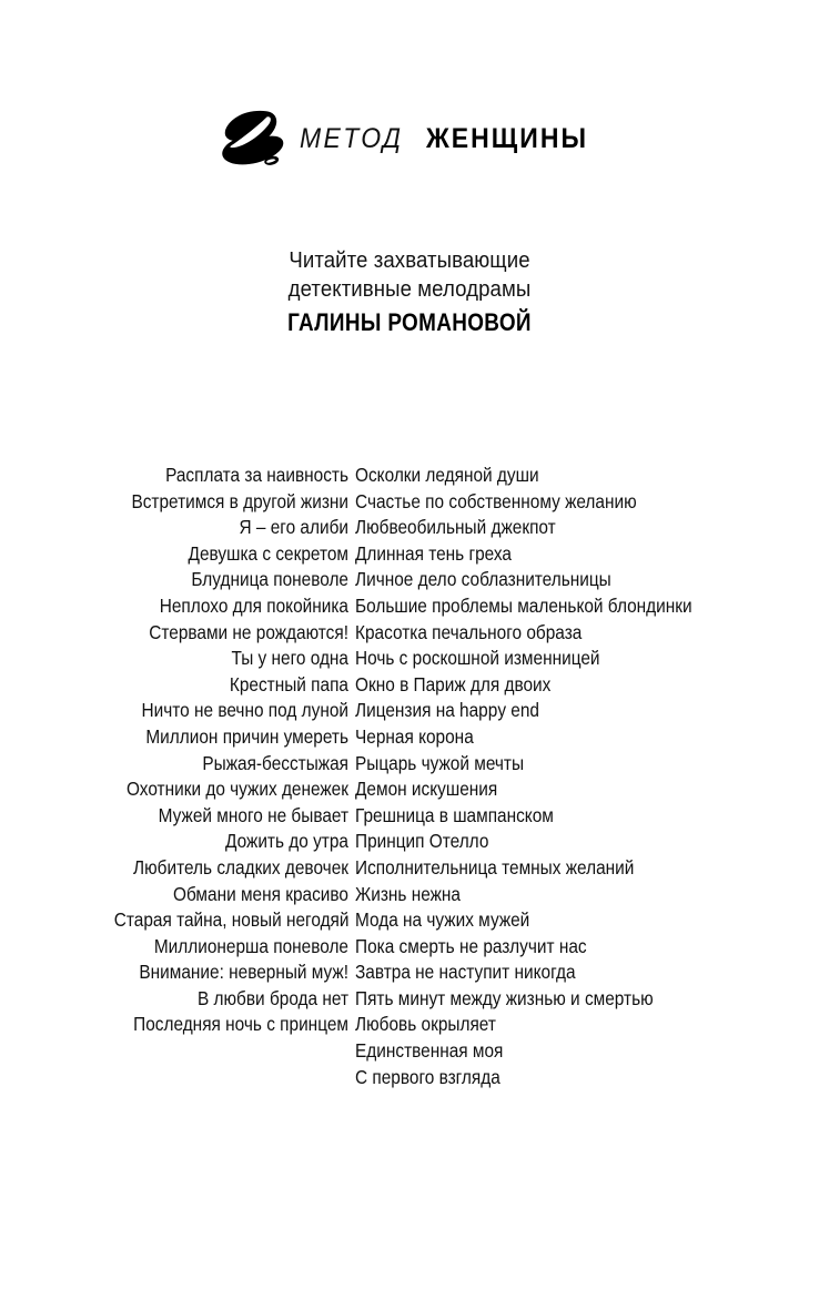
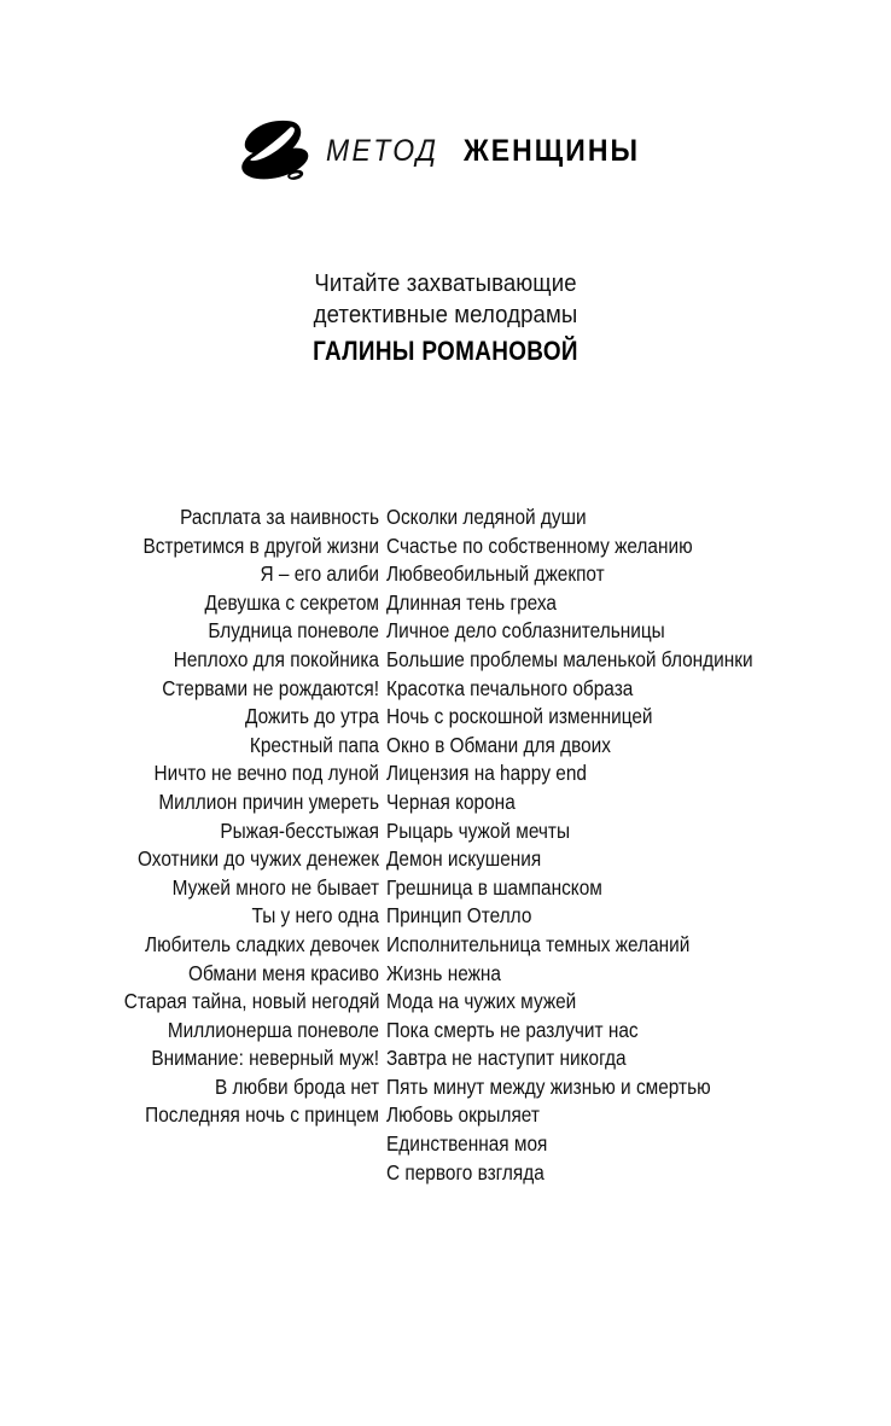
  МЕТОД
  ЖЕНЩИНЫ
  Читайте захватывающие
  детективные мелодрамы
  ГАЛИНЫ РОМАНОВОЙ
  Расплата за наивность
  Встретимся в другой жизни
  Я – его алиби
  Девушка с секретом
  Блудница поневоле
  Неплохо для покойника
  Стервами не рождаются!
- Ты у него одна
+ Дожить до утра
  Крестный папа
  Ничто не вечно под луной
  Миллион причин умереть
  Рыжая-бесстыжая
  Охотники до чужих денежек
  Мужей много не бывает
- Дожить до утра
+ Ты у него одна
  Любитель сладких девочек
  Обмани меня красиво
  Старая тайна, новый негодяй
  Миллионерша поневоле
  Внимание: неверный муж!
  В любви брода нет
  Последняя ночь с принцем
  Осколки ледяной души
  Счастье по собственному желанию
  Любвеобильный джекпот
  Длинная тень греха
  Личное дело соблазнительницы
  Большие проблемы маленькой блондинки
  Красотка печального образа
  Ночь с роскошной изменницей
- Окно в Париж для двоих
+ Окно в Обмани для двоих
  Лицензия на happy end
  Черная корона
  Рыцарь чужой мечты
  Демон искушения
  Грешница в шампанском
  Принцип Отелло
  Исполнительница темных желаний
  Жизнь нежна
  Мода на чужих мужей
  Пока смерть не разлучит нас
  Завтра не наступит никогда
  Пять минут между жизнью и смертью
  Любовь окрыляет
  Единственная моя
  С первого взгляда
